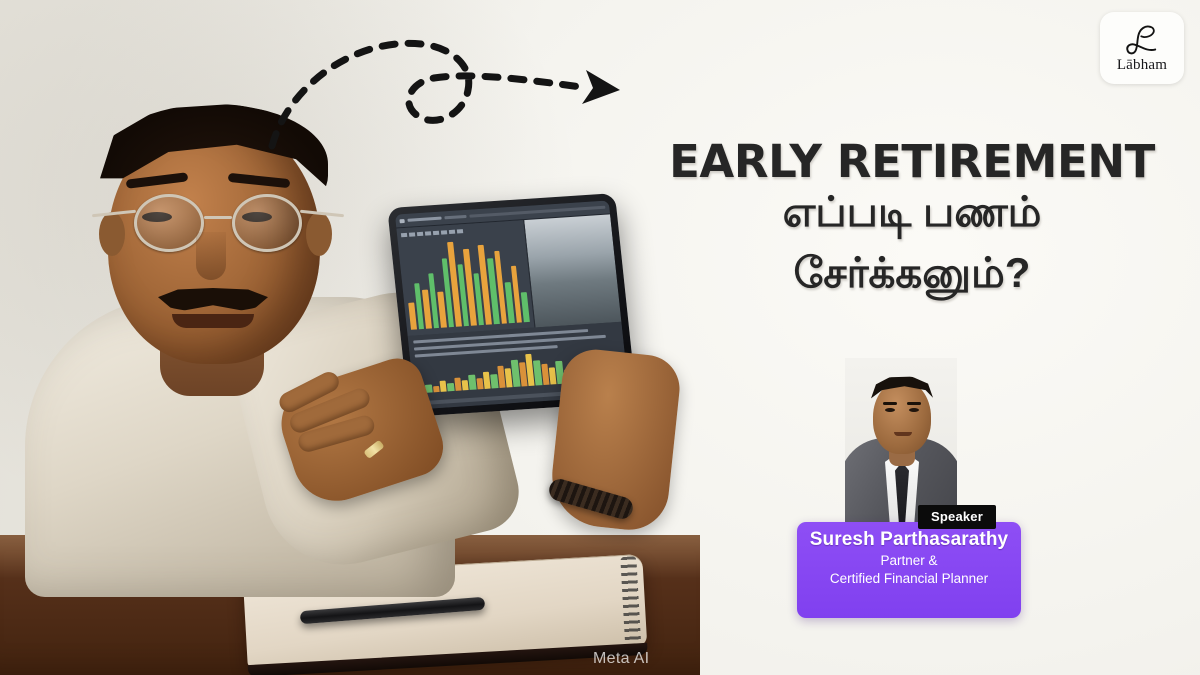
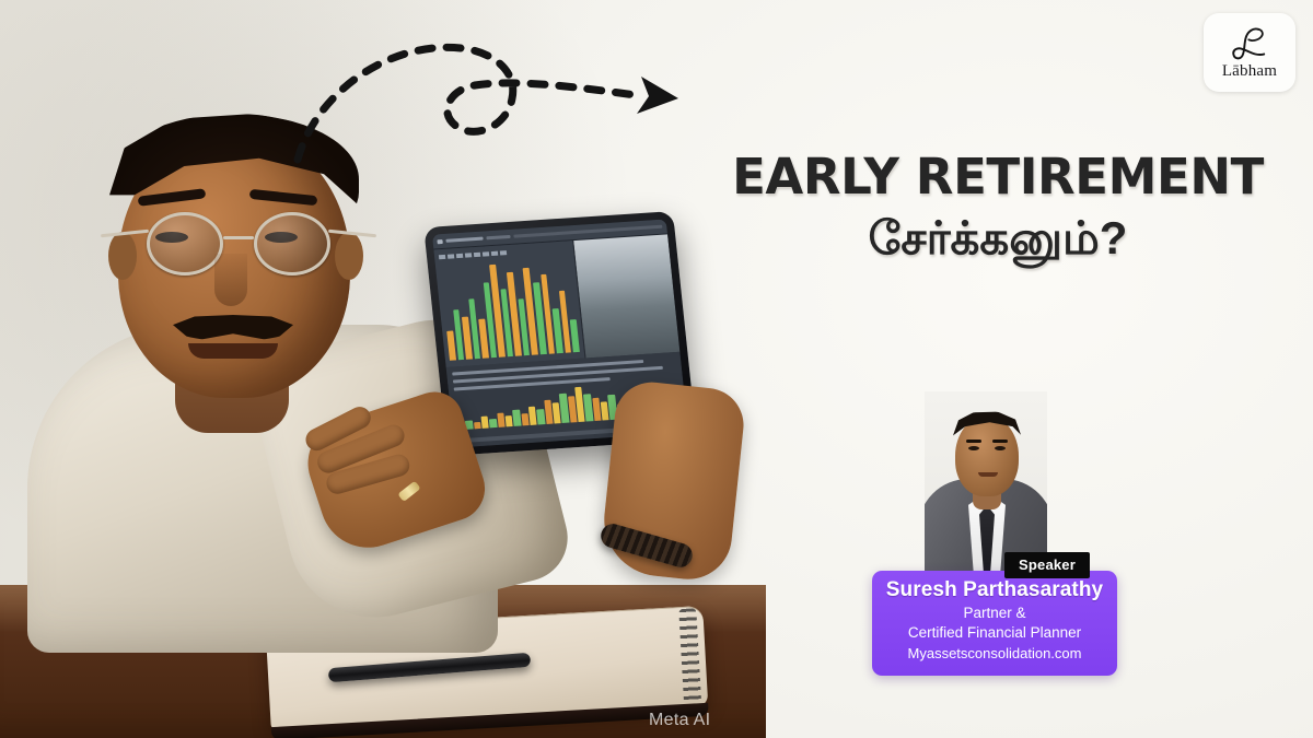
  Meta AI
  EARLY RETIREMENT
- எப்படி பணம்
  சேர்க்கனும்?
  Lābham
  Speaker
  Suresh Parthasarathy
  Partner &
  Certified Financial Planner
+ Myassetsconsolidation.com
